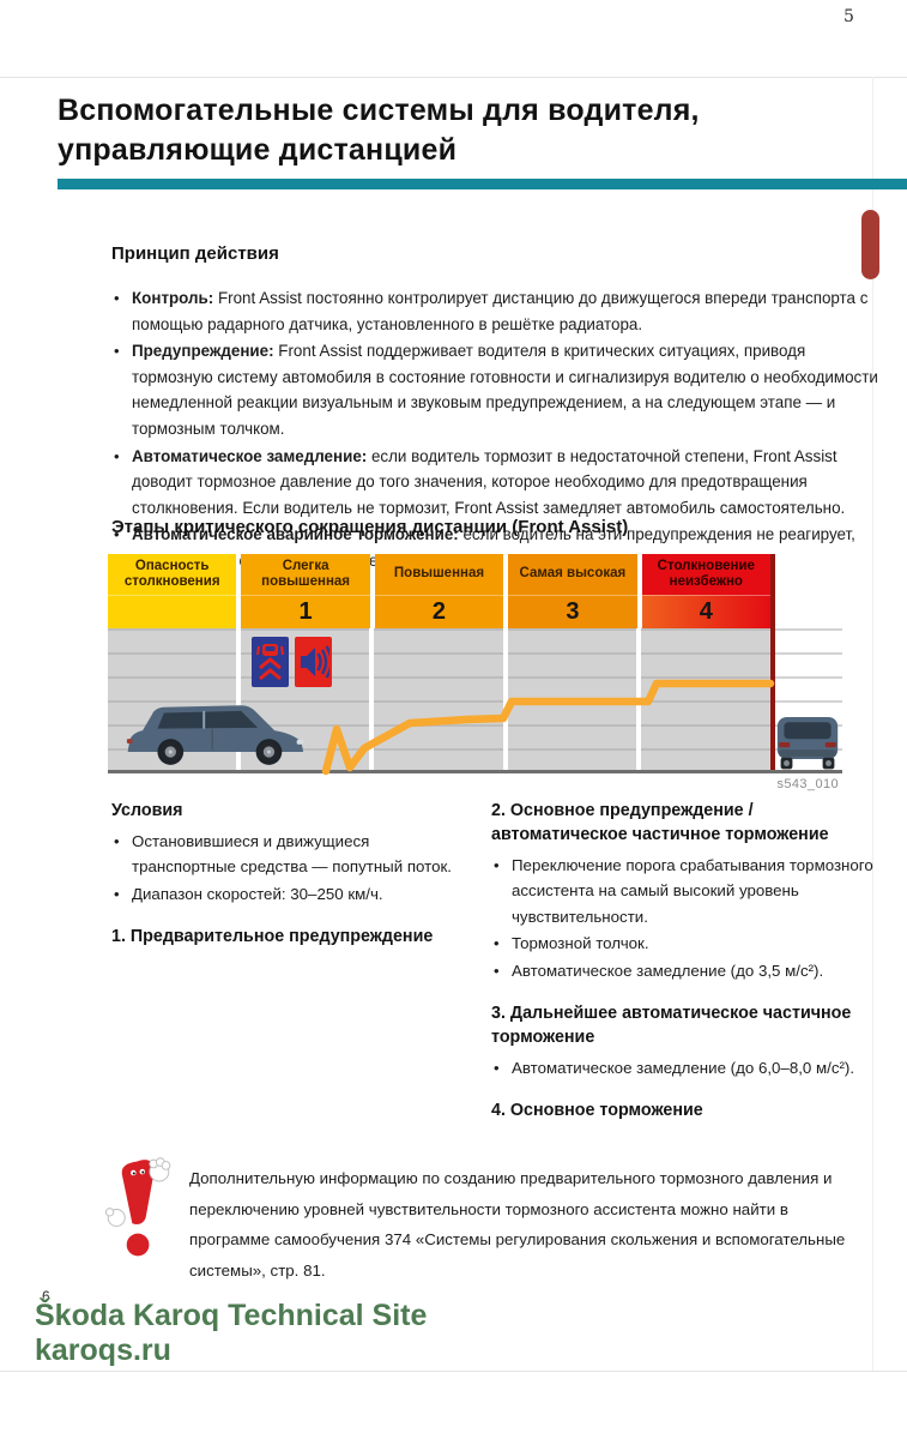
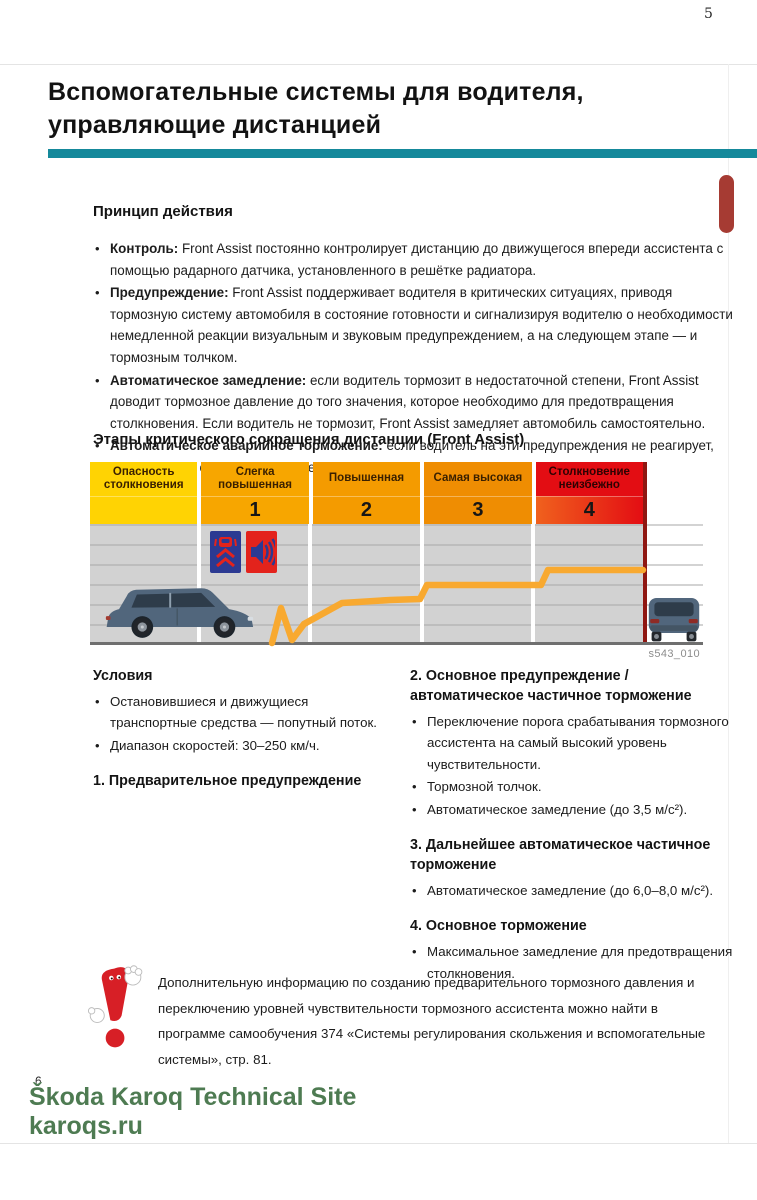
  5
  Вспомогательные системы для водителя,
  управляющие дистанцией
  Принцип действия
- Контроль: Front Assist постоянно контролирует дистанцию до движущегося впереди транспорта с помощью радарного датчика, установленного в решётке радиатора.
+ Контроль: Front Assist постоянно контролирует дистанцию до движущегося впереди ассистента с помощью радарного датчика, установленного в решётке радиатора.
  Предупреждение: Front Assist поддерживает водителя в критических ситуациях, приводя тормозную систему автомобиля в состояние готовности и сигнализируя водителю о необходимости немедленной реакции визуальным и звуковым предупреждением, а на следующем этапе — и тормозным толчком.
  Автоматическое замедление: если водитель тормозит в недостаточной степени, Front Assist доводит тормозное давление до того значения, которое необходимо для предотвращения столкновения. Если водитель не тормозит, Front Assist замедляет автомобиль самостоятельно.
  Автоматическое аварийное торможение: если водитель на эти предупреждения не реагирует, е
  Этапы критического сокращения дистанции (Front Assist)
  Опасность столкновения
  Слегка повышенная
  1
  Повышенная
  2
  Самая высокая
  3
  Столкновение неизбежно
  4
  s543_010
  Условия
  Остановившиеся и движущиеся транспортные средства — попутный поток.
  Диапазон скоростей: 30–250 км/ч.
  1. Предварительное предупреждение
  2. Основное предупреждение / автоматическое частичное торможение
  Переключение порога срабатывания тормозного ассистента на самый высокий уровень чувствительности.
  Тормозной толчок.
  Автоматическое замедление (до 3,5 м/с²).
  3. Дальнейшее автоматическое частичное торможение
  Автоматическое замедление (до 6,0–8,0 м/с²).
  4. Основное торможение
+ Максимальное замедление для предотвращения столкновения.
  Дополнительную информацию по созданию предварительного тормозного давления и переключению уровней чувствительности тормозного ассистента можно найти в программе самообучения 374 «Системы регулирования скольжения и вспомогательные системы», стр. 81.
  6
  Škoda Karoq Technical Site
  karoqs.ru
